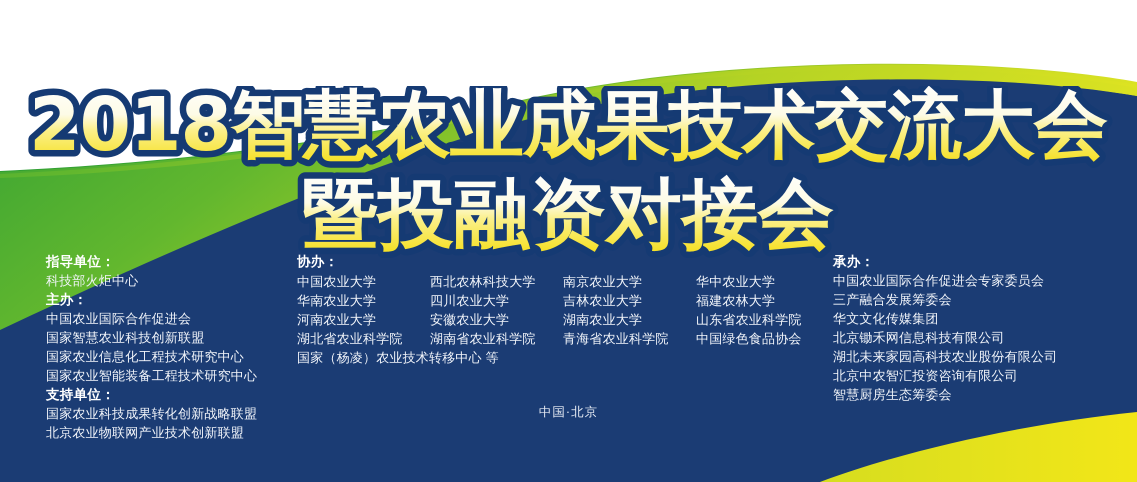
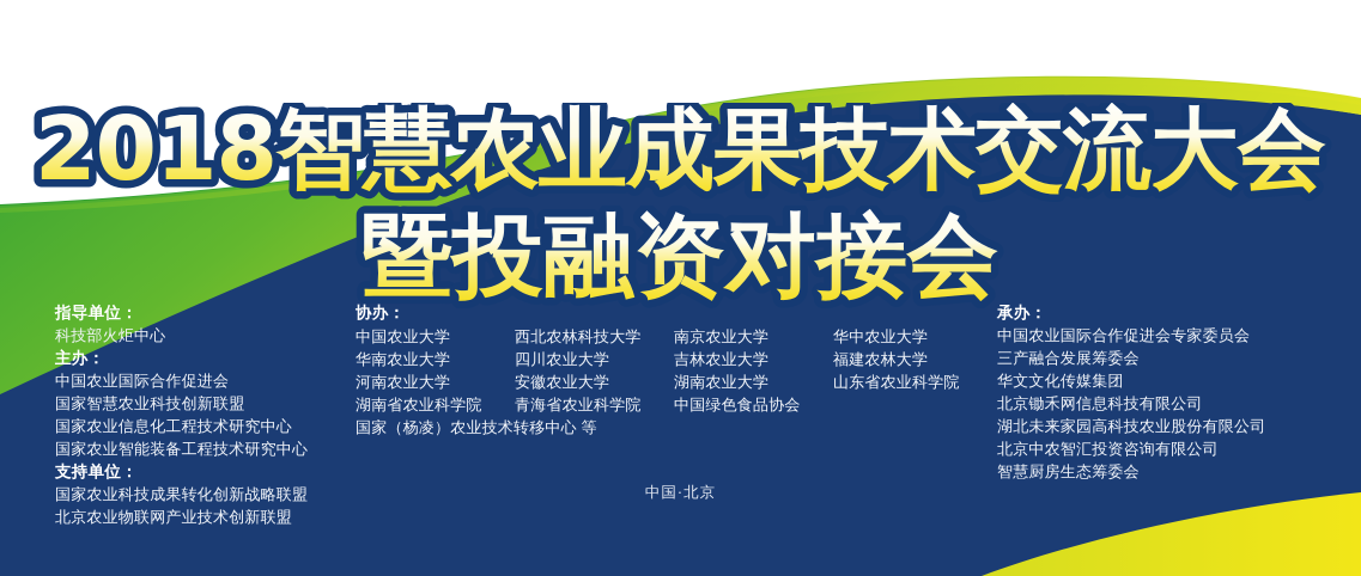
  2018智慧农业成果技术交流大会
  暨投融资对接会
  指导单位：
  科技部火炬中心
  主办：
  中国农业国际合作促进会
  国家智慧农业科技创新联盟
  国家农业信息化工程技术研究中心
  国家农业智能装备工程技术研究中心
  支持单位：
  国家农业科技成果转化创新战略联盟
  北京农业物联网产业技术创新联盟
  协办：
  中国农业大学
  西北农林科技大学
  南京农业大学
  华中农业大学
  华南农业大学
  四川农业大学
  吉林农业大学
  福建农林大学
  河南农业大学
  安徽农业大学
  湖南农业大学
  山东省农业科学院
- 湖北省农业科学院
  湖南省农业科学院
  青海省农业科学院
  中国绿色食品协会
  国家（杨凌）农业技术转移中心 等
  承办：
  中国农业国际合作促进会专家委员会
  三产融合发展筹委会
  华文文化传媒集团
  北京锄禾网信息科技有限公司
  湖北未来家园高科技农业股份有限公司
  北京中农智汇投资咨询有限公司
  智慧厨房生态筹委会
  中国·北京
